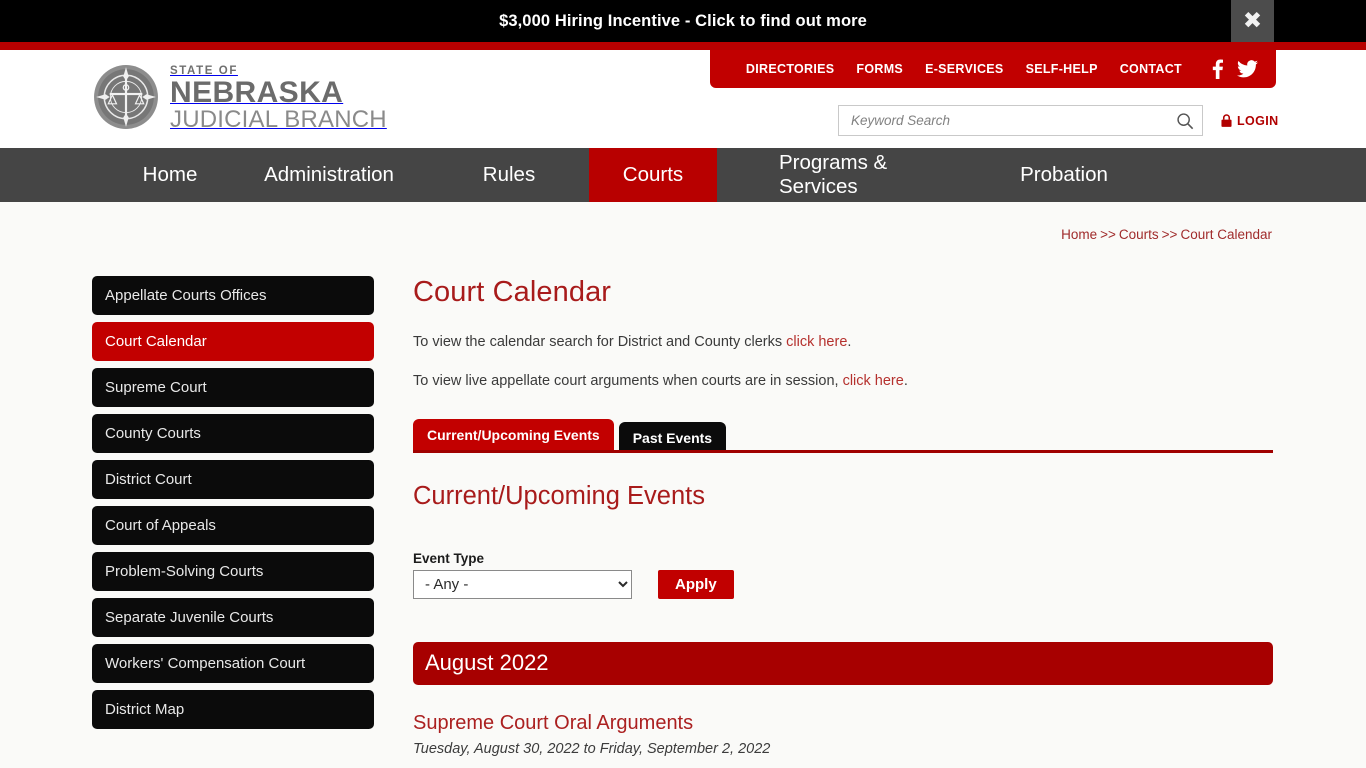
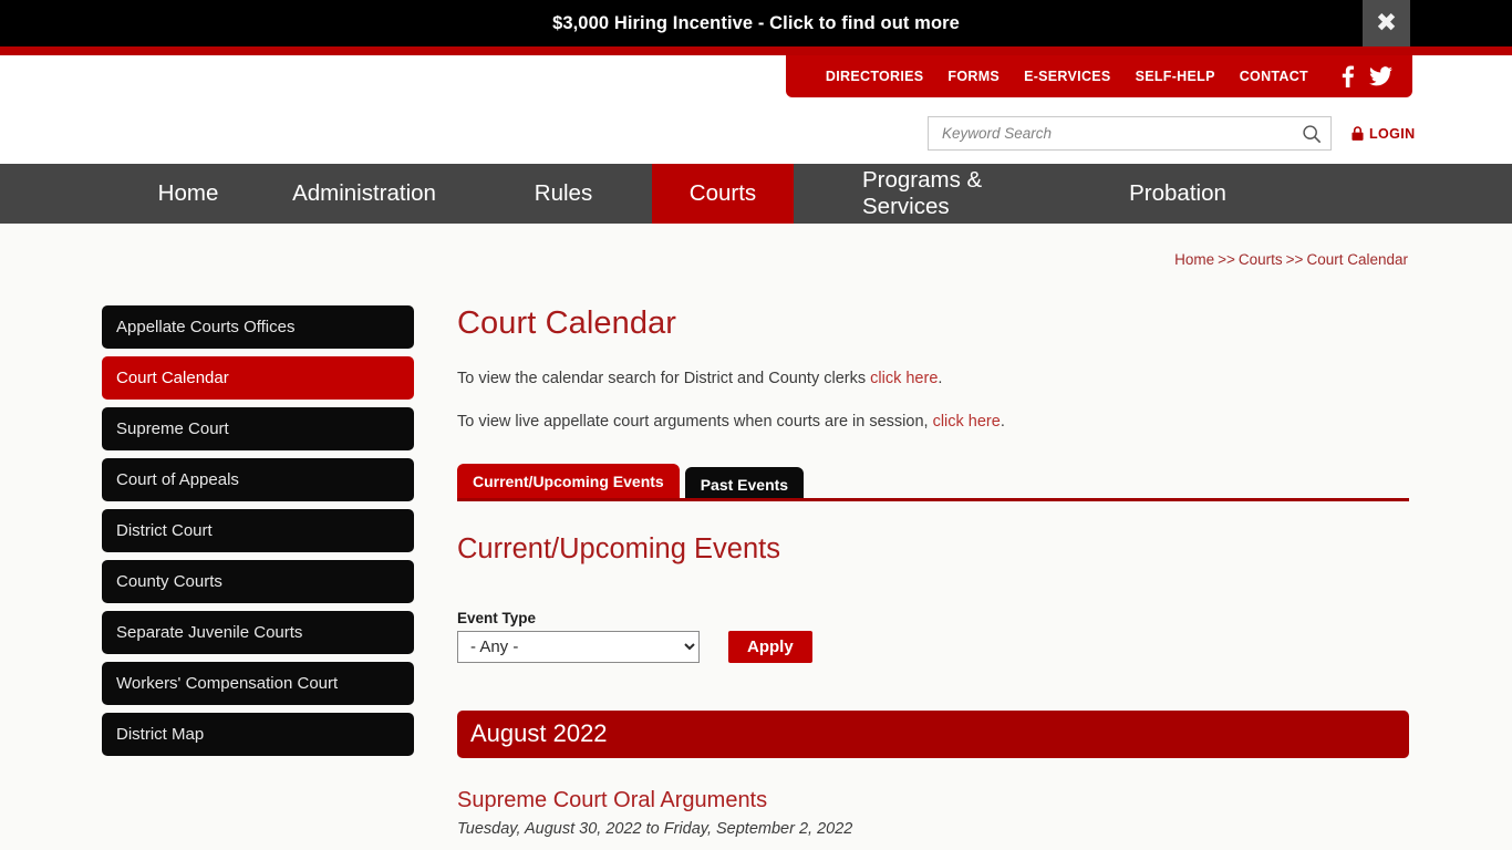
  $3,000 Hiring Incentive - Click to find out more
  ✖
- STATE OF
- NEBRASKA
- JUDICIAL BRANCH
  DIRECTORIES
  FORMS
  E-SERVICES
  SELF-HELP
  CONTACT
  Keyword Search
  LOGIN
  Home
  Administration
  Rules
  Courts
  Programs & Services
  Probation
  Home >> Courts >> Court Calendar
  Appellate Courts Offices
  Court Calendar
  Supreme Court
- County Courts
+ Court of Appeals
  District Court
- Court of Appeals
+ County Courts
- Problem-Solving Courts
  Separate Juvenile Courts
  Workers' Compensation Court
  District Map
  Court Calendar
  To view the calendar search for District and County clerks click here.
  To view live appellate court arguments when courts are in session, click here.
  Current/Upcoming Events
  Past Events
  Current/Upcoming Events
  Event Type
  - Any -
  Apply
  August 2022
  Supreme Court Oral Arguments
  Tuesday, August 30, 2022 to Friday, September 2, 2022
